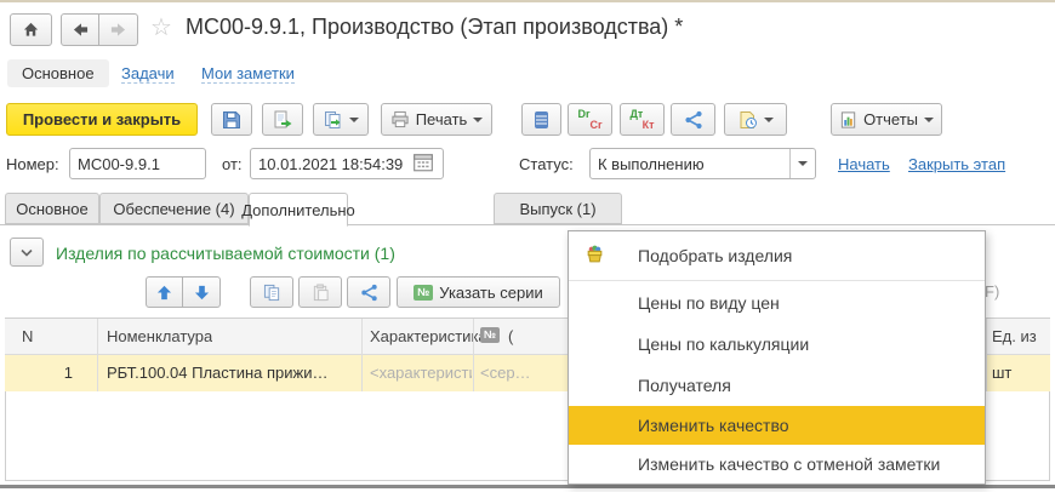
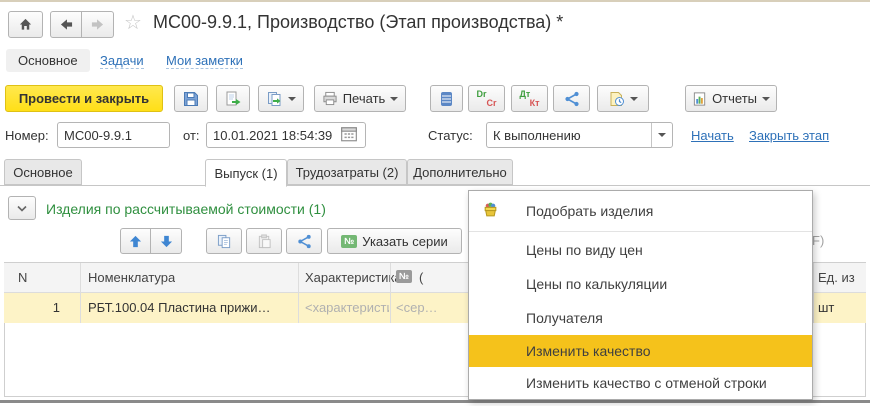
  ☆
  МС00-9.9.1, Производство (Этап производства) *
  Основное
  Задачи
  Мои заметки
  Провести и закрыть
  Печать
  Dr
  Cr
  Дт
  Кт
  Отчеты
  Номер:
  МС00-9.9.1
  от:
  10.01.2021 18:54:39
  Статус:
  К выполнению
  Начать
  Закрыть этап
  Основное
- Обеспечение (4)
- Дополнительно
+ Выпуск (1)
+ Трудозатраты (2)
- Выпуск (1)
+ Дополнительно
  Изделия по рассчитываемой стоимости (1)
  №
  Указать серии
  F)
  N
  Номенклатура
  Характеристик
  №
  (
  Ед. из
  1
  РБТ.100.04 Пластина прижи…
  <характерист
  <сер…
  шт
  Подобрать изделия
  Цены по виду цен
  Цены по калькуляции
  Получателя
  Изменить качество
- Изменить качество с отменой заметки
+ Изменить качество с отменой строки
